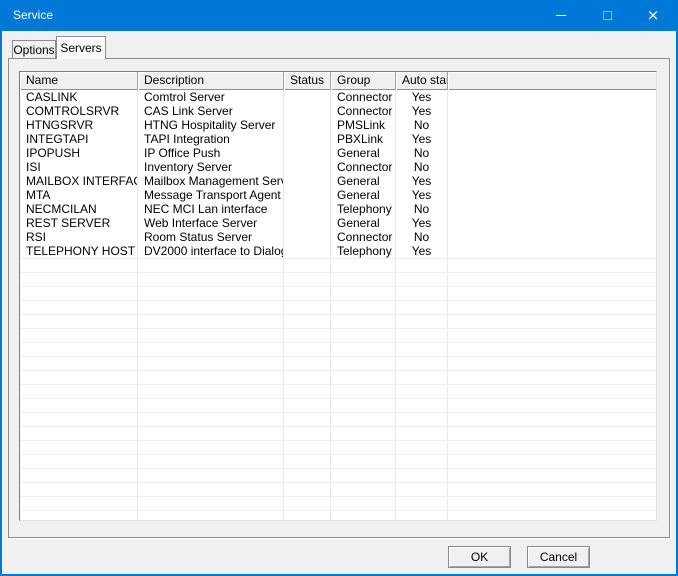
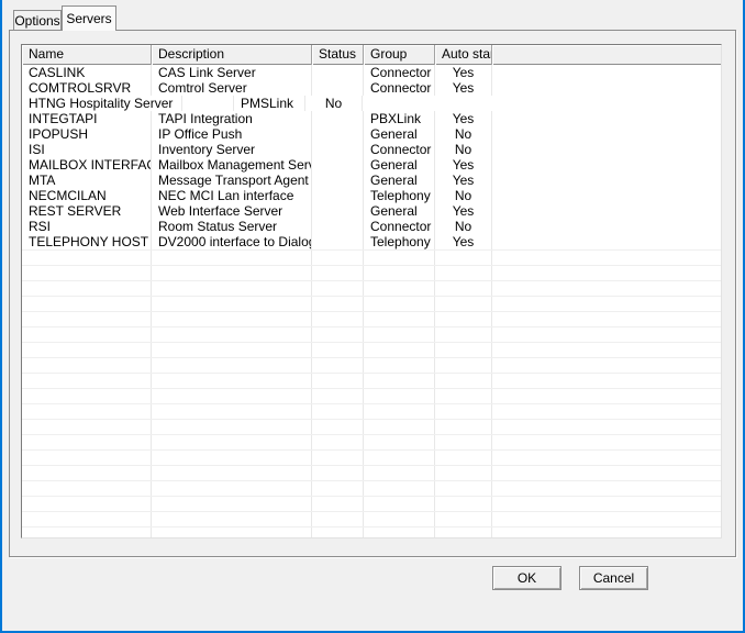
- Service
- ×
  Options
  Servers
  Name
  Description
  Status
  Group
  Auto sta
  CASLINK
- Comtrol Server
+ CAS Link Server
  Connector
  Yes
  COMTROLSRVR
- CAS Link Server
+ Comtrol Server
  Connector
  Yes
- HTNGSRVR
  HTNG Hospitality Server
  PMSLink
  No
  INTEGTAPI
  TAPI Integration
  PBXLink
  Yes
  IPOPUSH
  IP Office Push
  General
  No
  ISI
  Inventory Server
  Connector
  No
  MAILBOX INTERFAC
  Mailbox Management Serv
  General
  Yes
  MTA
  Message Transport Agent
  General
  Yes
  NECMCILAN
  NEC MCI Lan interface
  Telephony
  No
  REST SERVER
  Web Interface Server
  General
  Yes
  RSI
  Room Status Server
  Connector
  No
  TELEPHONY HOST
  DV2000 interface to Dialo
  Telephony
  Yes
  OK
  Cancel
